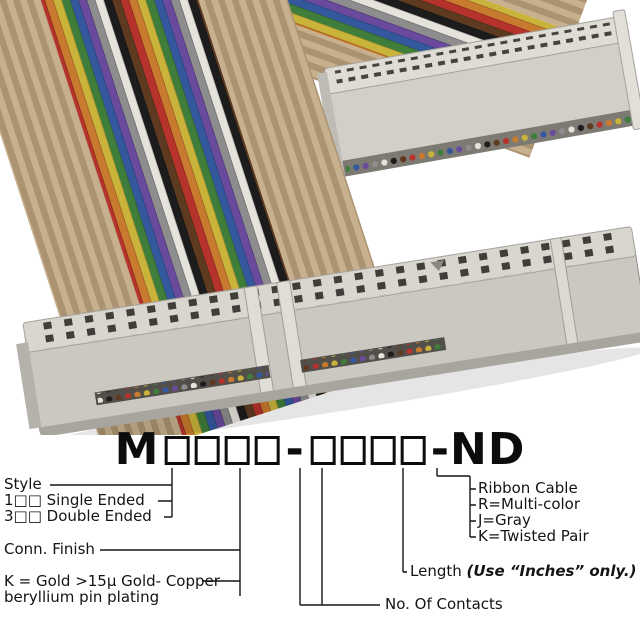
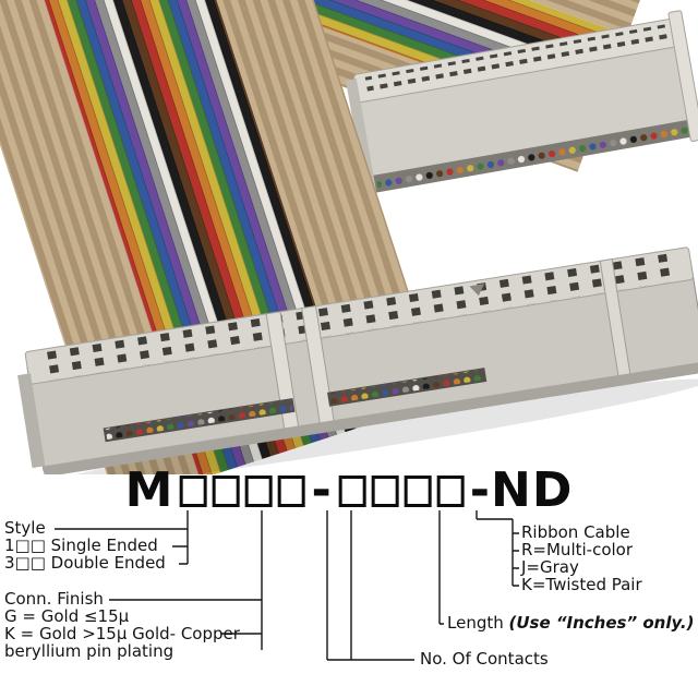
  M
  -
  -ND
  Style
  1□□ Single Ended
  3□□ Double Ended
  Conn. Finish
+ G = Gold ≤15µ
  K = Gold >15µ Gold- Copper
  beryllium pin plating
  Ribbon Cable
  R=Multi-color
  J=Gray
  K=Twisted Pair
  Length (Use “Inches” only.)
  No. Of Contacts
